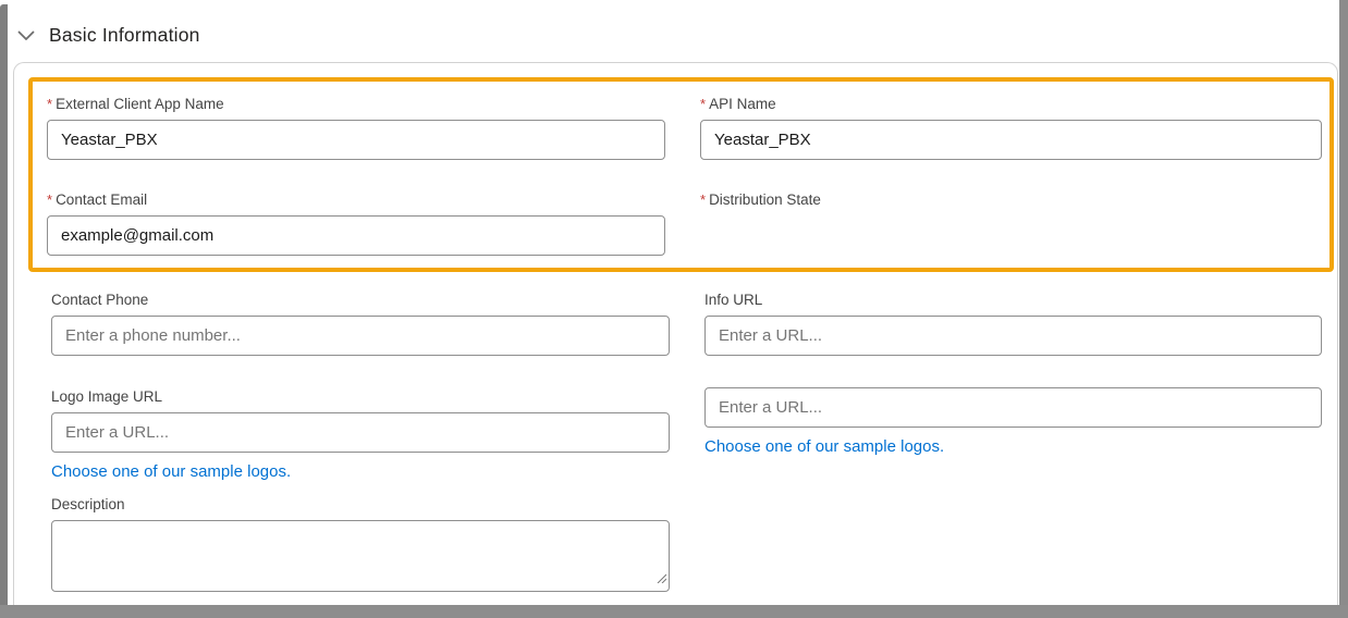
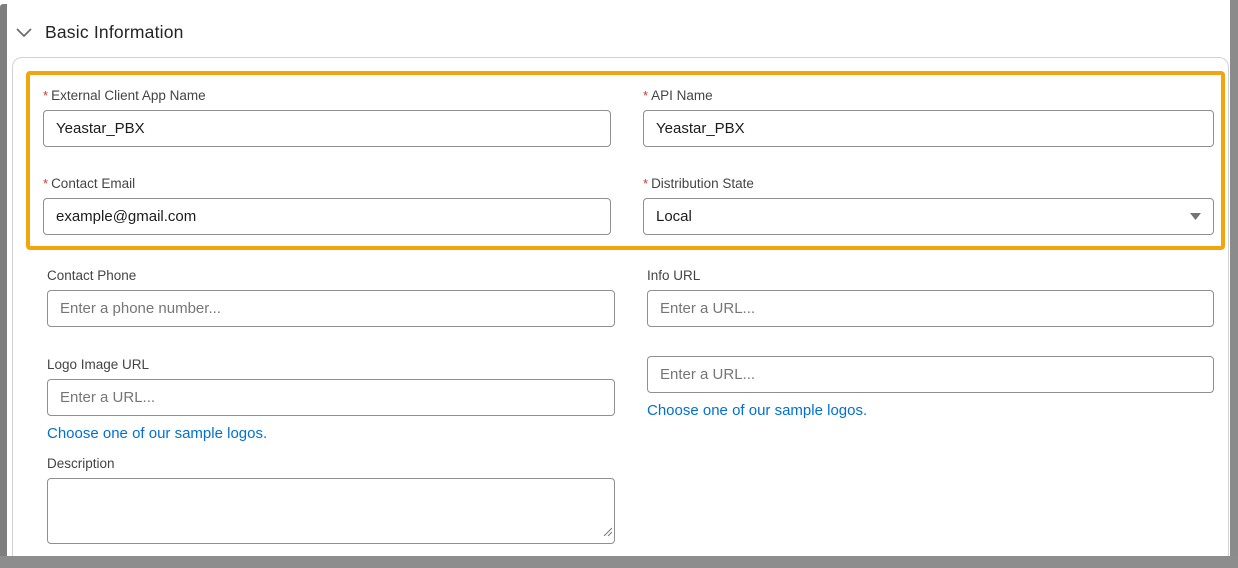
  Basic Information
  *
  External Client App Name
  Yeastar_PBX
  *
  API Name
  Yeastar_PBX
  *
  Contact Email
  example@gmail.com
  *
  Distribution State
+ Local
  Contact Phone
  Enter a phone number...
  Info URL
  Enter a URL...
  Logo Image URL
  Enter a URL...
  Choose one of our sample logos.
  Enter a URL...
  Choose one of our sample logos.
  Description
